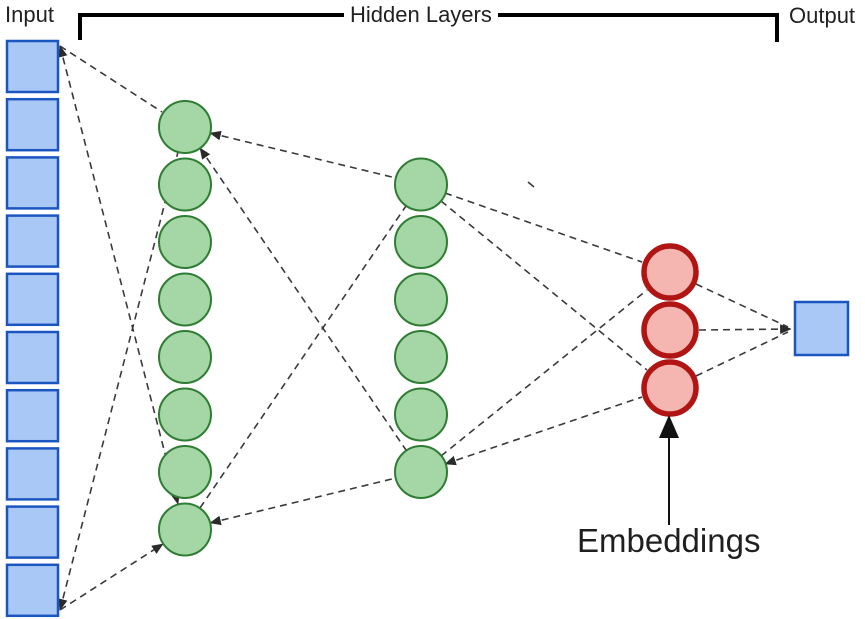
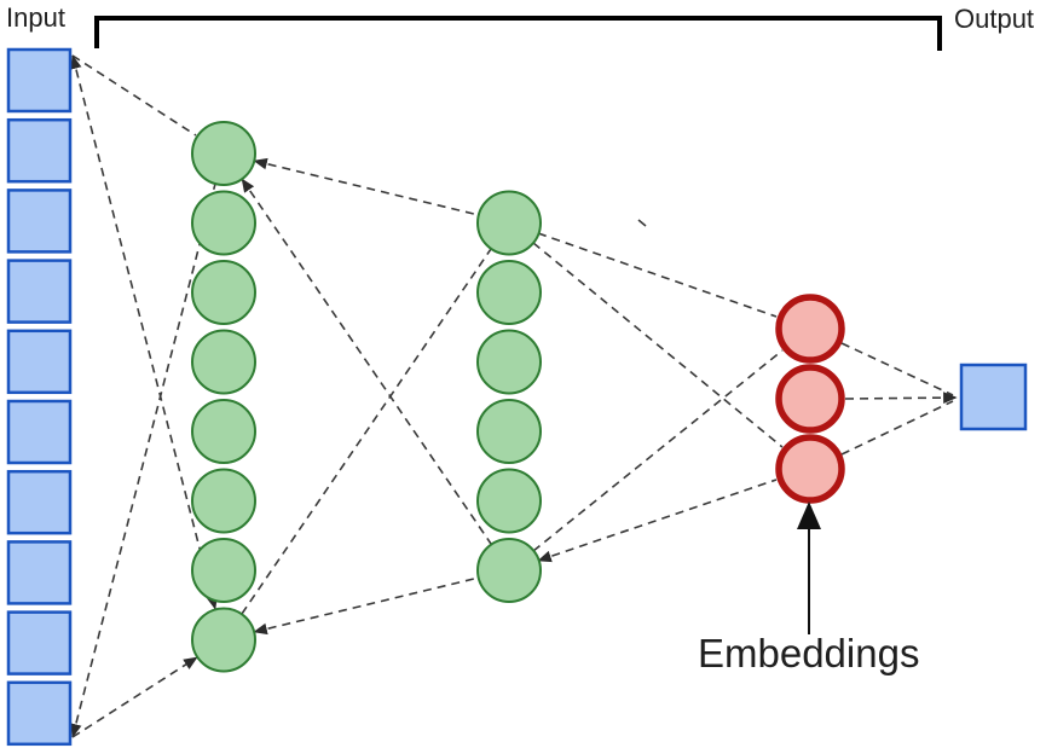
  Input
- Hidden Layers
  Output
  Embeddings
